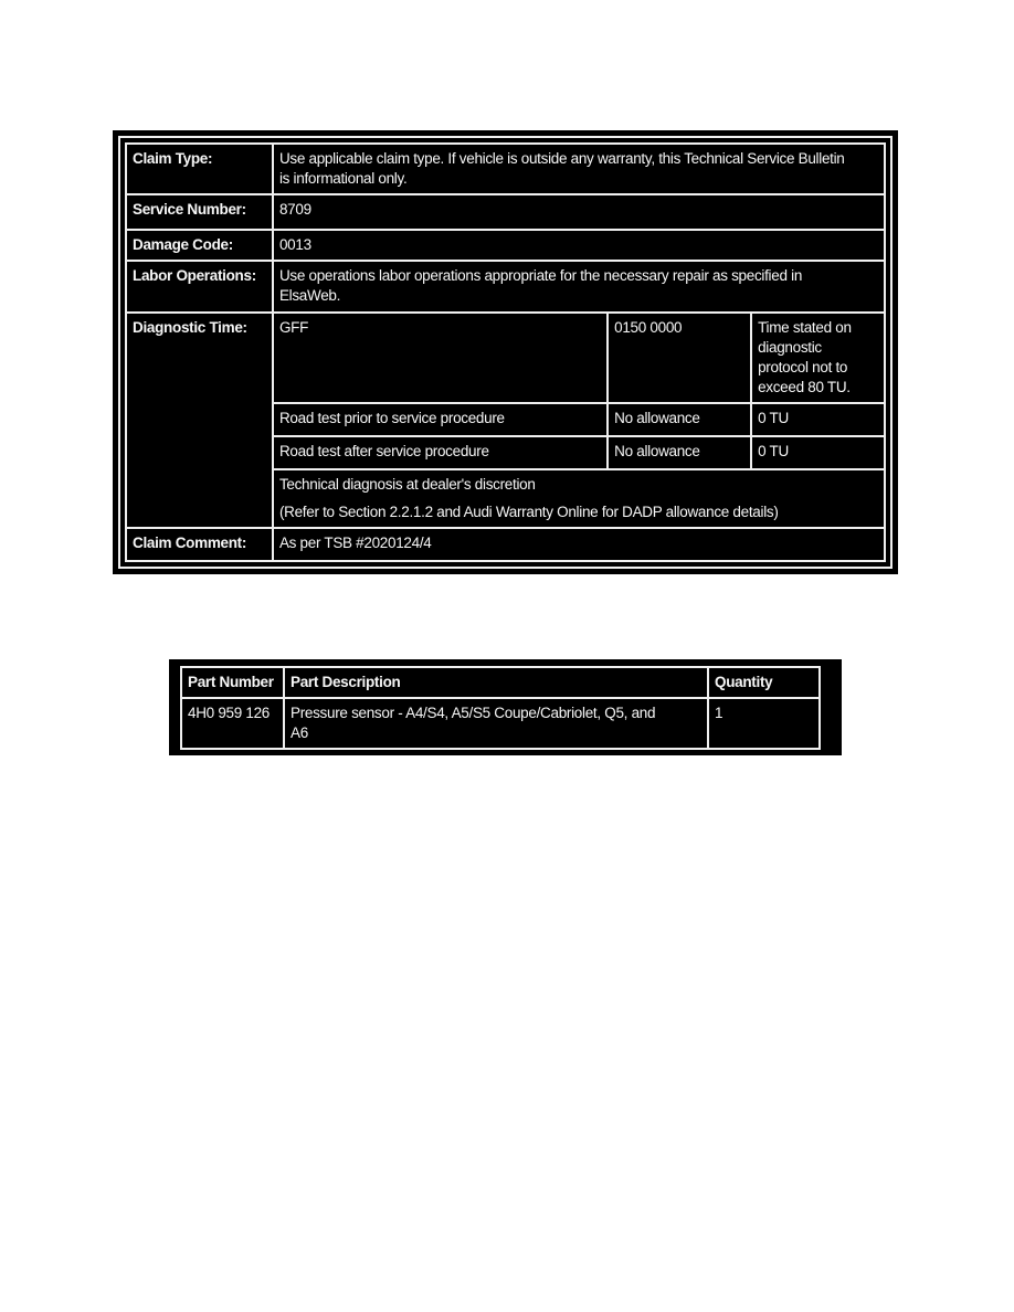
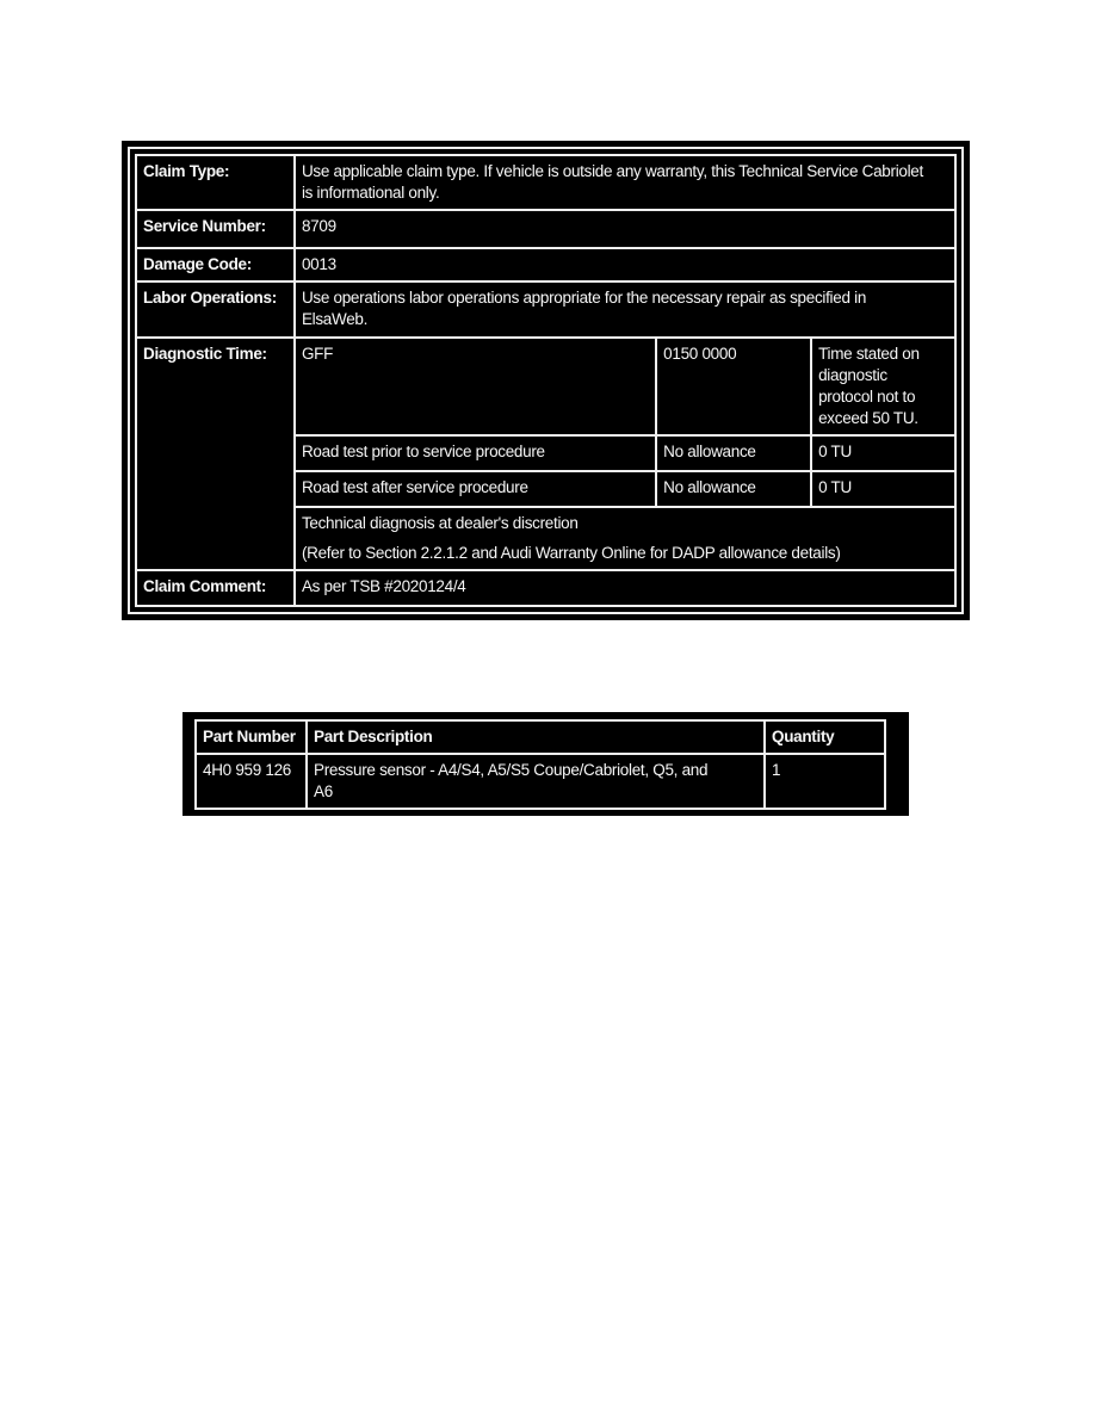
- Claim Type:	Use applicable claim type. If vehicle is outside any warranty, this Technical Service Bulletin is informational only.
+ Claim Type:	Use applicable claim type. If vehicle is outside any warranty, this Technical Service Cabriolet is informational only.
  Service Number:	8709
  Damage Code:	0013
  Labor Operations:	Use operations labor operations appropriate for the necessary repair as specified in ElsaWeb.
- Diagnostic Time:	GFF	0150 0000	Time stated on diagnostic protocol not to exceed 80 TU.
+ Diagnostic Time:	GFF	0150 0000	Time stated on diagnostic protocol not to exceed 50 TU.
  Road test prior to service procedure	No allowance	0 TU
  Road test after service procedure	No allowance	0 TU
  Technical diagnosis at dealer's discretion (Refer to Section 2.2.1.2 and Audi Warranty Online for DADP allowance details)
  Claim Comment:	As per TSB #2020124/4
  Part Number	Part Description	Quantity
  4H0 959 126	Pressure sensor - A4/S4, A5/S5 Coupe/Cabriolet, Q5, and A6	1
